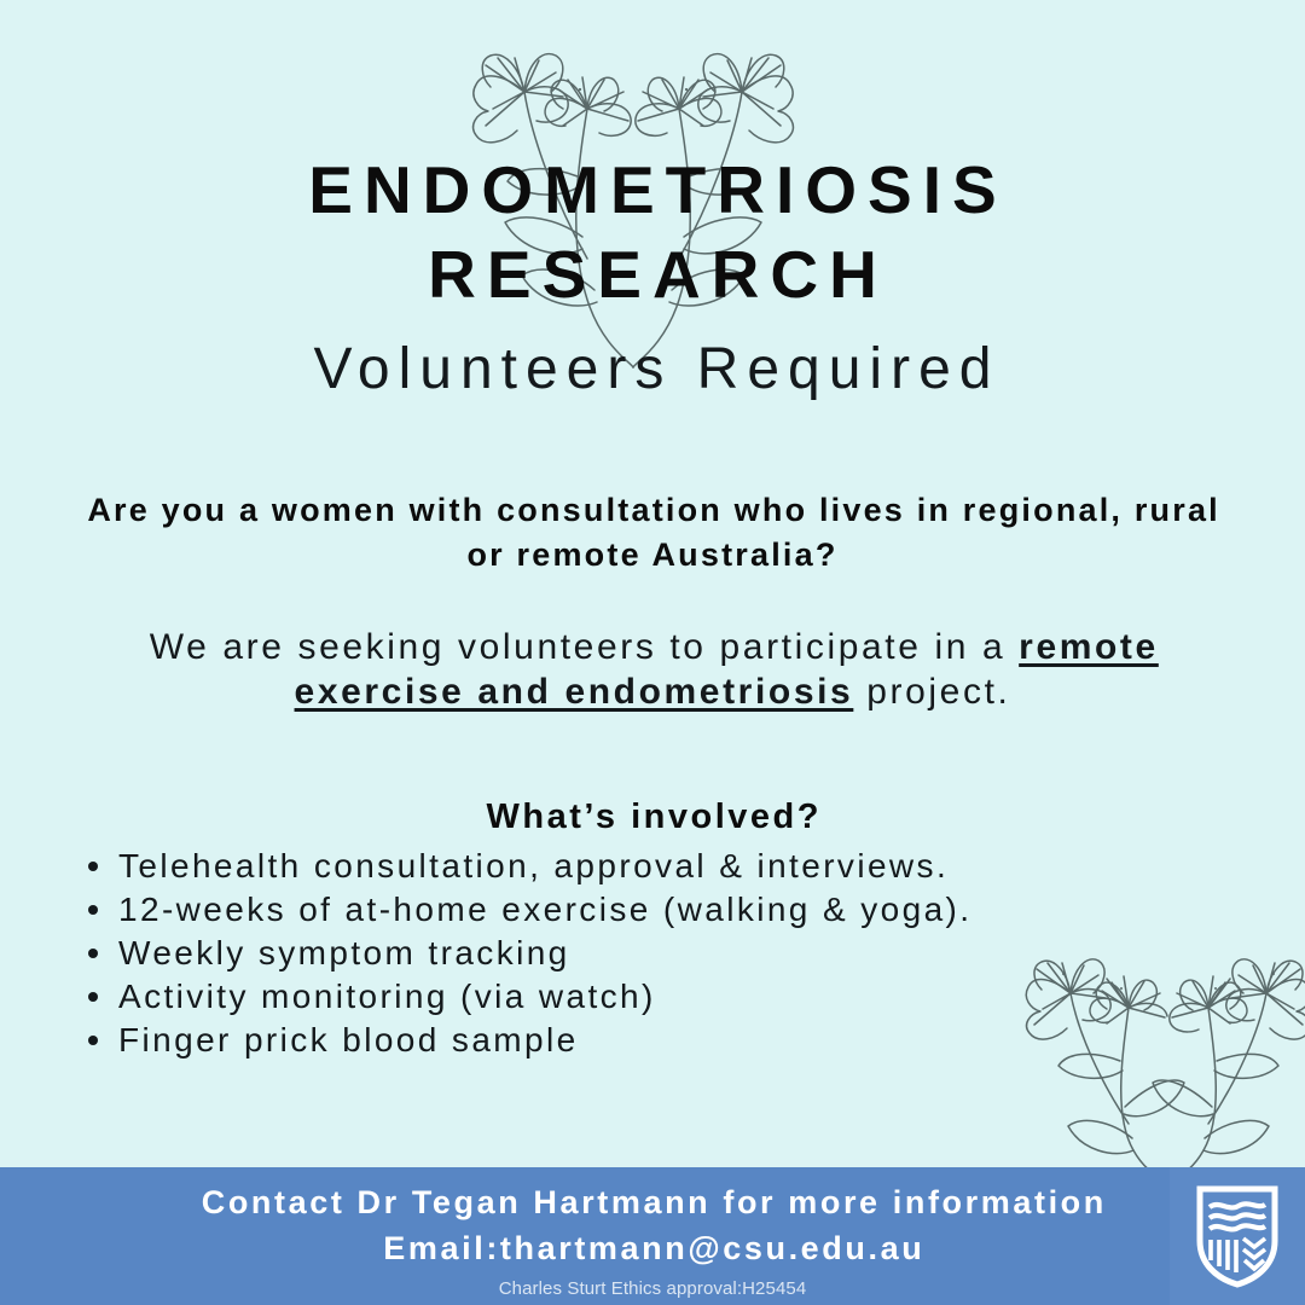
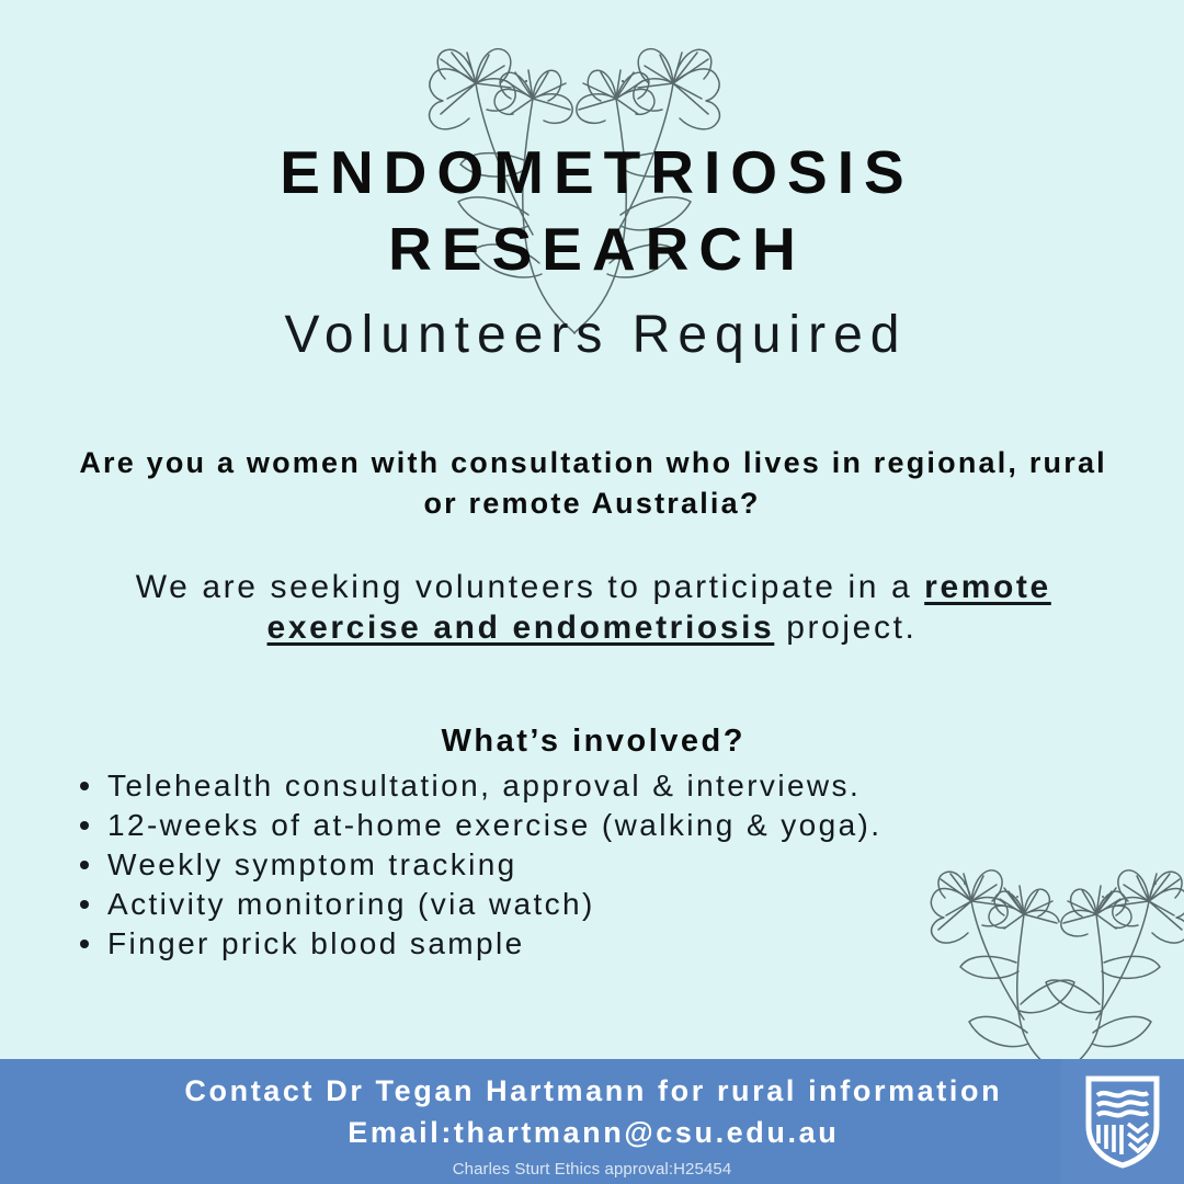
  ENDOMETRIOSIS
  RESEARCH
  Volunteers Required
  Are you a women with consultation who lives in regional, rural or remote Australia?
  We are seeking volunteers to participate in a remote exercise and endometriosis project.
  What’s involved?
  Telehealth consultation, approval & interviews.
  12-weeks of at-home exercise (walking & yoga).
  Weekly symptom tracking
  Activity monitoring (via watch)
  Finger prick blood sample
- Contact Dr Tegan Hartmann for more information
+ Contact Dr Tegan Hartmann for rural information
  Email:thartmann@csu.edu.au
  Charles Sturt Ethics approval:H25454
